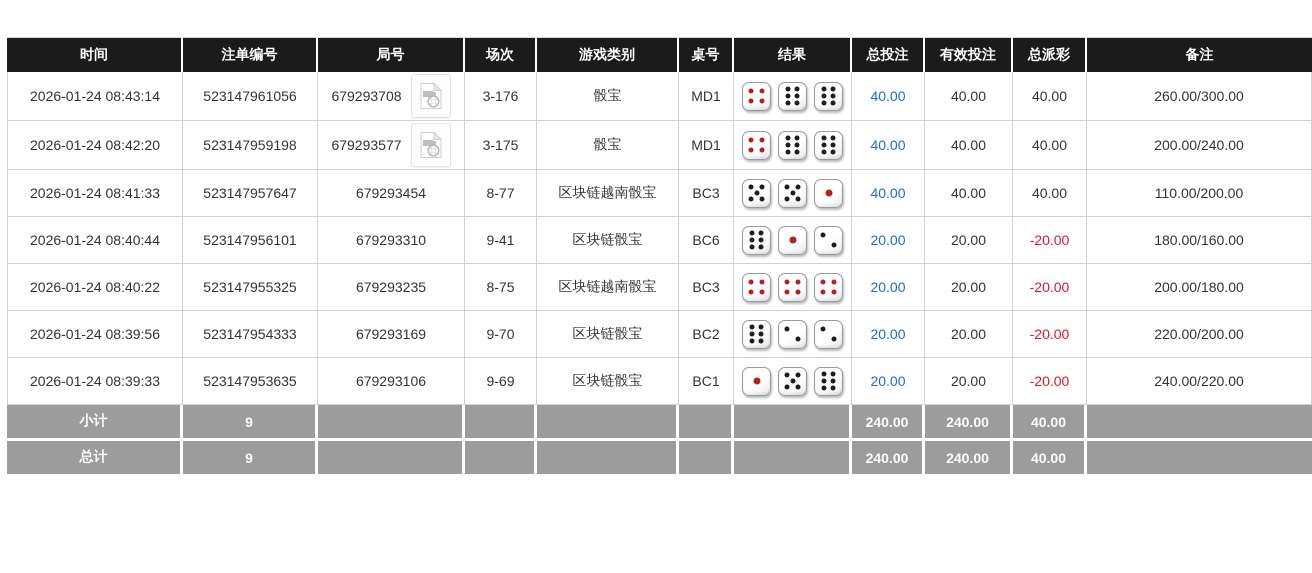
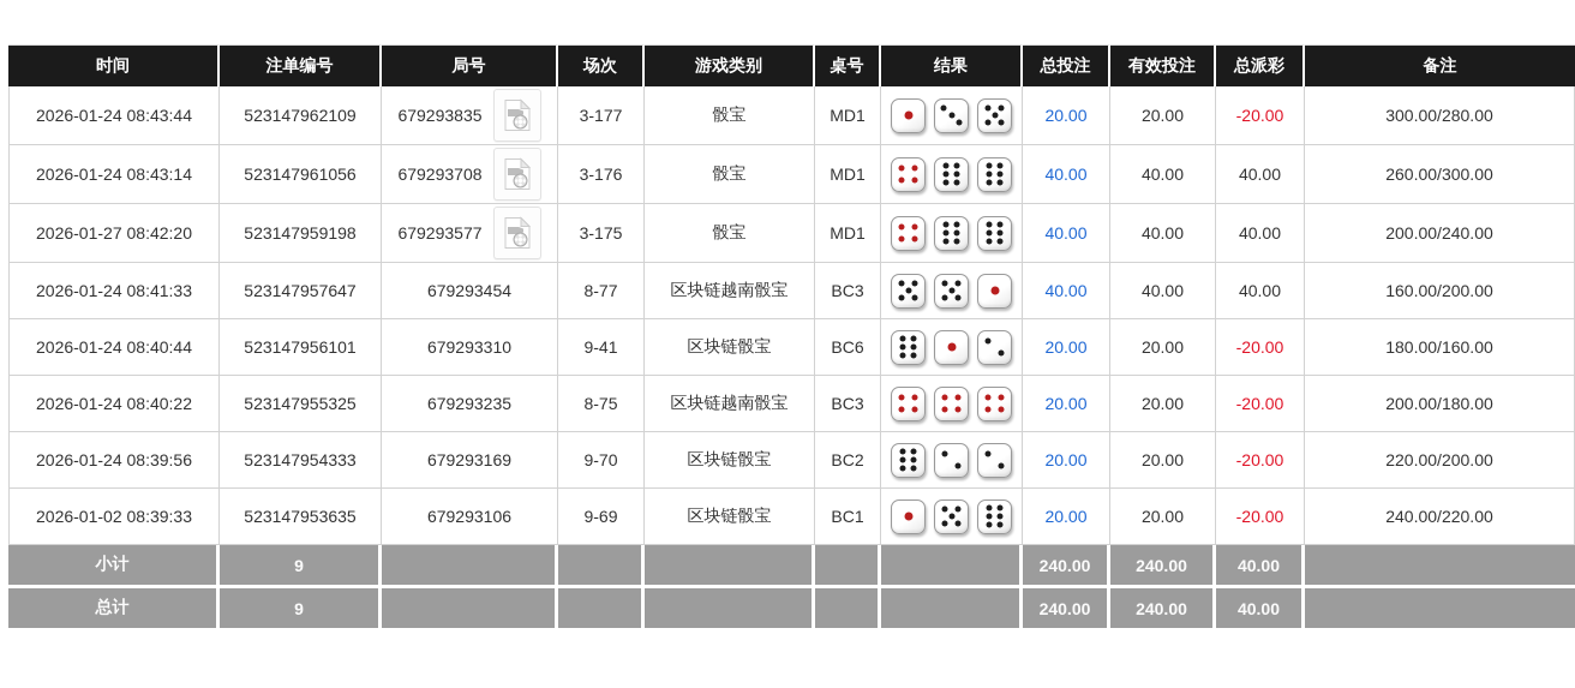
  时间	注单编号	局号	场次	游戏类别	桌号	结果	总投注	有效投注	总派彩	备注
+ 2026-01-24 08:43:44	523147962109	679293835	3-177	骰宝	MD1		20.00	20.00	-20.00	300.00/280.00
  2026-01-24 08:43:14	523147961056	679293708	3-176	骰宝	MD1		40.00	40.00	40.00	260.00/300.00
- 2026-01-24 08:42:20	523147959198	679293577	3-175	骰宝	MD1		40.00	40.00	40.00	200.00/240.00
+ 2026-01-27 08:42:20	523147959198	679293577	3-175	骰宝	MD1		40.00	40.00	40.00	200.00/240.00
- 2026-01-24 08:41:33	523147957647	679293454	8-77	区块链越南骰宝	BC3		40.00	40.00	40.00	110.00/200.00
+ 2026-01-24 08:41:33	523147957647	679293454	8-77	区块链越南骰宝	BC3		40.00	40.00	40.00	160.00/200.00
  2026-01-24 08:40:44	523147956101	679293310	9-41	区块链骰宝	BC6		20.00	20.00	-20.00	180.00/160.00
  2026-01-24 08:40:22	523147955325	679293235	8-75	区块链越南骰宝	BC3		20.00	20.00	-20.00	200.00/180.00
  2026-01-24 08:39:56	523147954333	679293169	9-70	区块链骰宝	BC2		20.00	20.00	-20.00	220.00/200.00
- 2026-01-24 08:39:33	523147953635	679293106	9-69	区块链骰宝	BC1		20.00	20.00	-20.00	240.00/220.00
+ 2026-01-02 08:39:33	523147953635	679293106	9-69	区块链骰宝	BC1		20.00	20.00	-20.00	240.00/220.00
  小计	9						240.00	240.00	40.00
  总计	9						240.00	240.00	40.00
